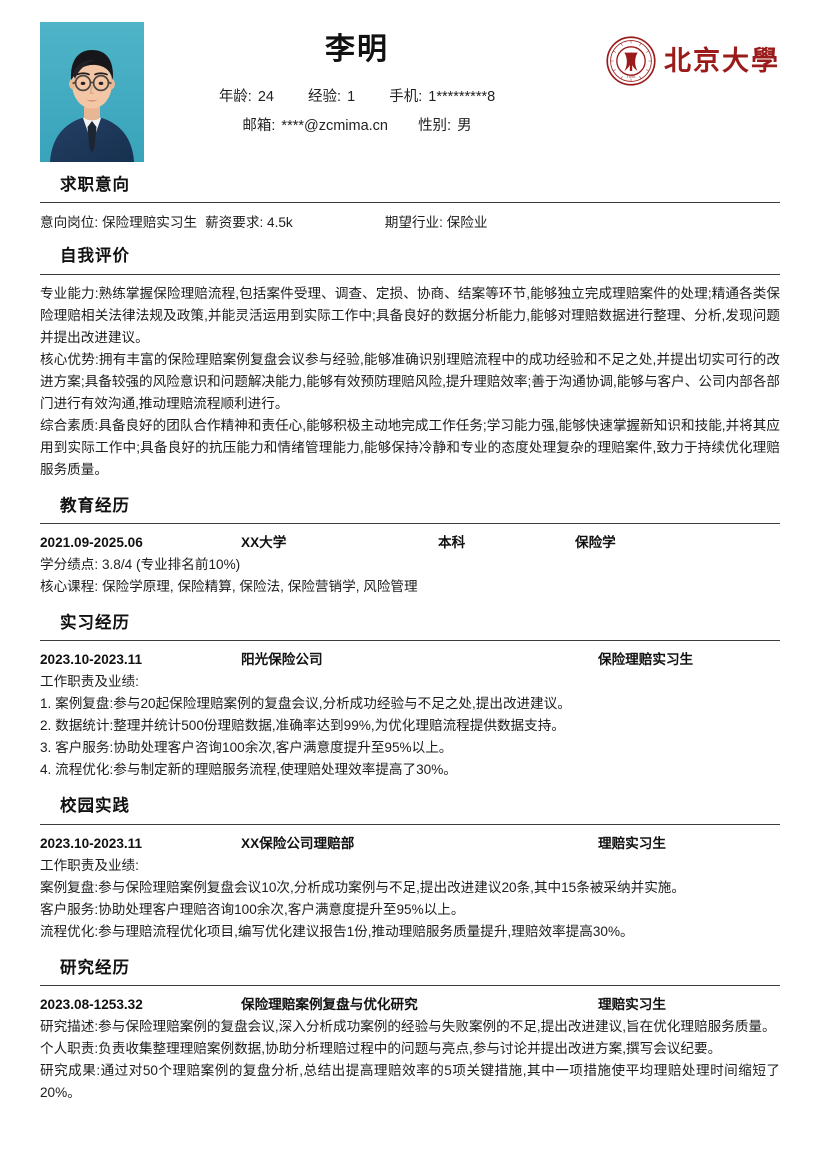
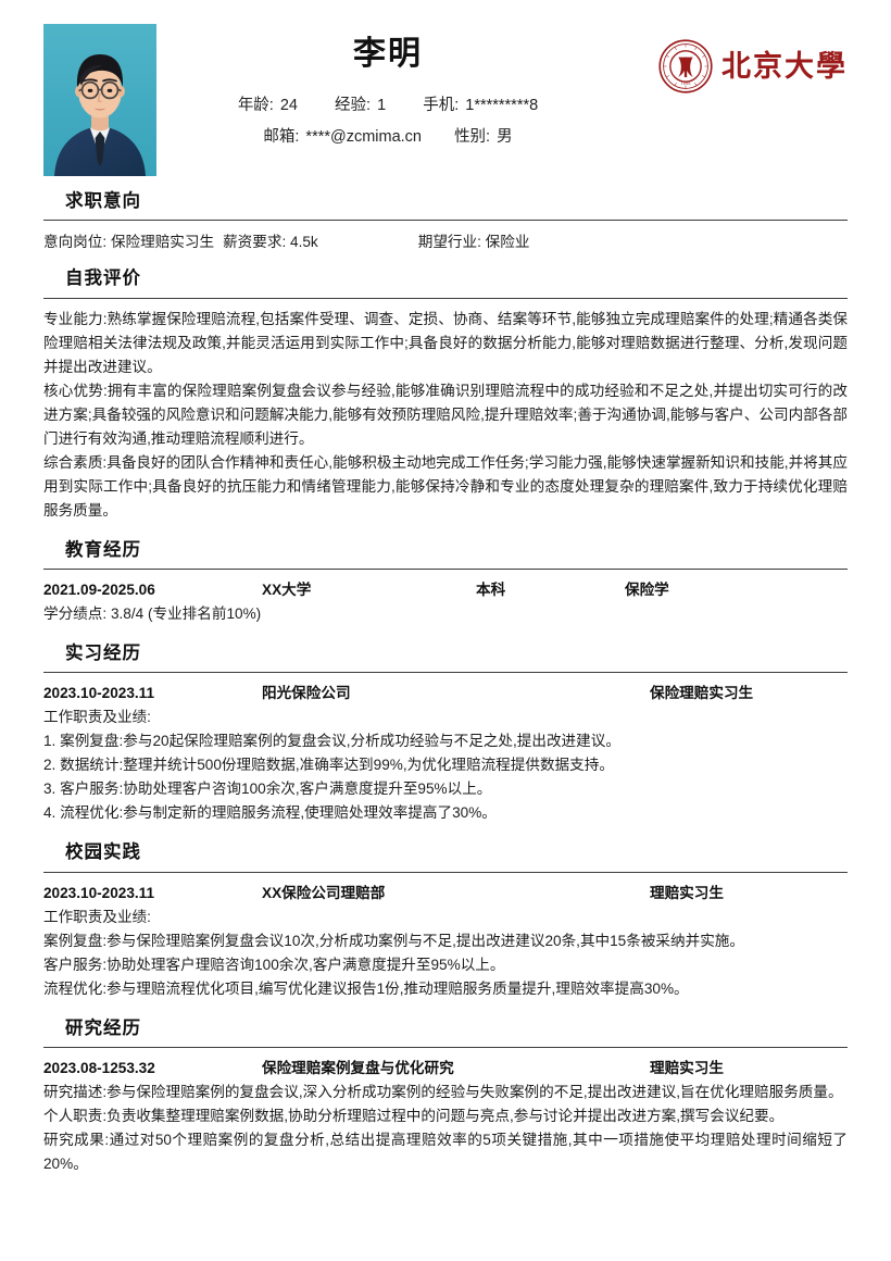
  李明
  年龄: 24 经验: 1 手机: 1*********8
  邮箱: ****@zcmima.cn 性别: 男
  北京大學
  求职意向
  意向岗位: 保险理赔实习生
  薪资要求: 4.5k
  期望行业: 保险业
  自我评价
  专业能力:熟练掌握保险理赔流程,包括案件受理、调查、定损、协商、结案等环节,能够独立完成理赔案件的处理;精通各类保险理赔相关法律法规及政策,并能灵活运用到实际工作中;具备良好的数据分析能力,能够对理赔数据进行整理、分析,发现问题并提出改进建议。
  核心优势:拥有丰富的保险理赔案例复盘会议参与经验,能够准确识别理赔流程中的成功经验和不足之处,并提出切实可行的改进方案;具备较强的风险意识和问题解决能力,能够有效预防理赔风险,提升理赔效率;善于沟通协调,能够与客户、公司内部各部门进行有效沟通,推动理赔流程顺利进行。
  综合素质:具备良好的团队合作精神和责任心,能够积极主动地完成工作任务;学习能力强,能够快速掌握新知识和技能,并将其应用到实际工作中;具备良好的抗压能力和情绪管理能力,能够保持冷静和专业的态度处理复杂的理赔案件,致力于持续优化理赔服务质量。
  教育经历
  2021.09-2025.06
  XX大学
  本科
  保险学
  学分绩点: 3.8/4 (专业排名前10%)
- 核心课程: 保险学原理, 保险精算, 保险法, 保险营销学, 风险管理
  实习经历
  2023.10-2023.11
  阳光保险公司
  保险理赔实习生
  工作职责及业绩:
  1. 案例复盘:参与20起保险理赔案例的复盘会议,分析成功经验与不足之处,提出改进建议。
  2. 数据统计:整理并统计500份理赔数据,准确率达到99%,为优化理赔流程提供数据支持。
  3. 客户服务:协助处理客户咨询100余次,客户满意度提升至95%以上。
  4. 流程优化:参与制定新的理赔服务流程,使理赔处理效率提高了30%。
  校园实践
  2023.10-2023.11
  XX保险公司理赔部
  理赔实习生
  工作职责及业绩:
  案例复盘:参与保险理赔案例复盘会议10次,分析成功案例与不足,提出改进建议20条,其中15条被采纳并实施。
  客户服务:协助处理客户理赔咨询100余次,客户满意度提升至95%以上。
  流程优化:参与理赔流程优化项目,编写优化建议报告1份,推动理赔服务质量提升,理赔效率提高30%。
  研究经历
  2023.08-1253.32
  保险理赔案例复盘与优化研究
  理赔实习生
  研究描述:参与保险理赔案例的复盘会议,深入分析成功案例的经验与失败案例的不足,提出改进建议,旨在优化理赔服务质量。
  个人职责:负责收集整理理赔案例数据,协助分析理赔过程中的问题与亮点,参与讨论并提出改进方案,撰写会议纪要。
  研究成果:通过对50个理赔案例的复盘分析,总结出提高理赔效率的5项关键措施,其中一项措施使平均理赔处理时间缩短了20%。
